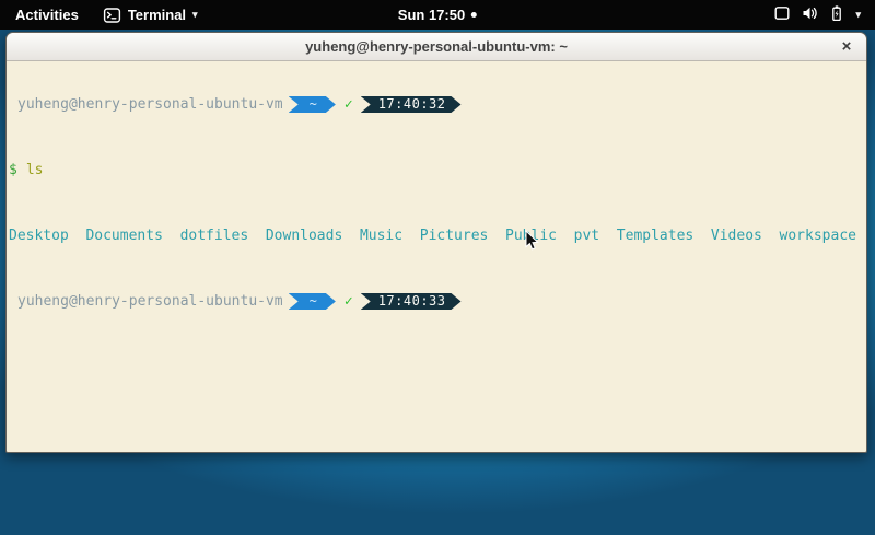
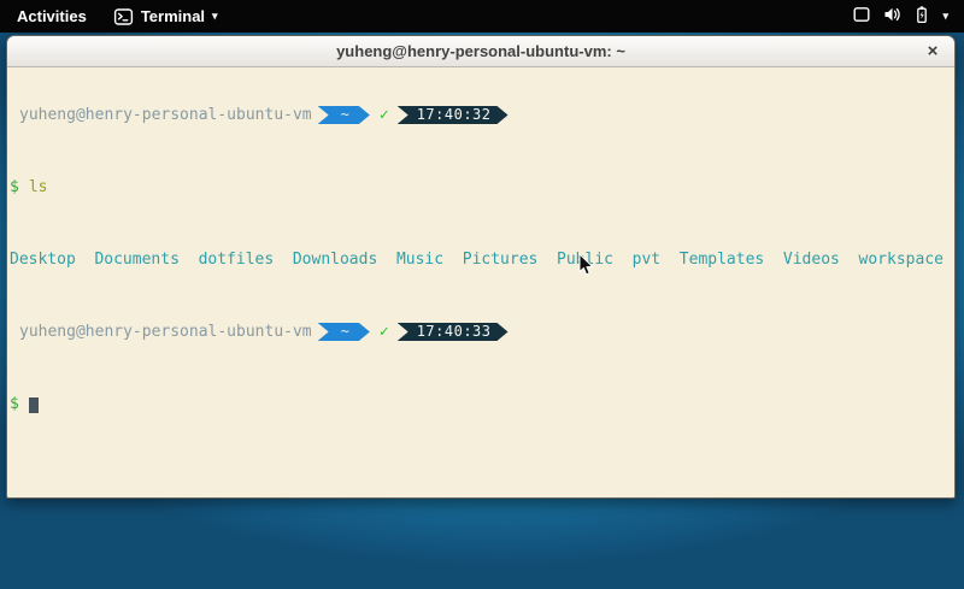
  Activities
  Terminal
  ▾
- Sun 17:50
  ▾
  yuheng@henry-personal-ubuntu-vm: ~
  ×
  yuheng@henry-personal-ubuntu-vm
  ~
  ✓
  17:40:32
  $ ls
  Desktop Documents dotfiles Downloads Music Pictures Pulic pvt Templates Videos workspace
  yuheng@henry-personal-ubuntu-vm
  ~
  ✓
  17:40:33
+ $
